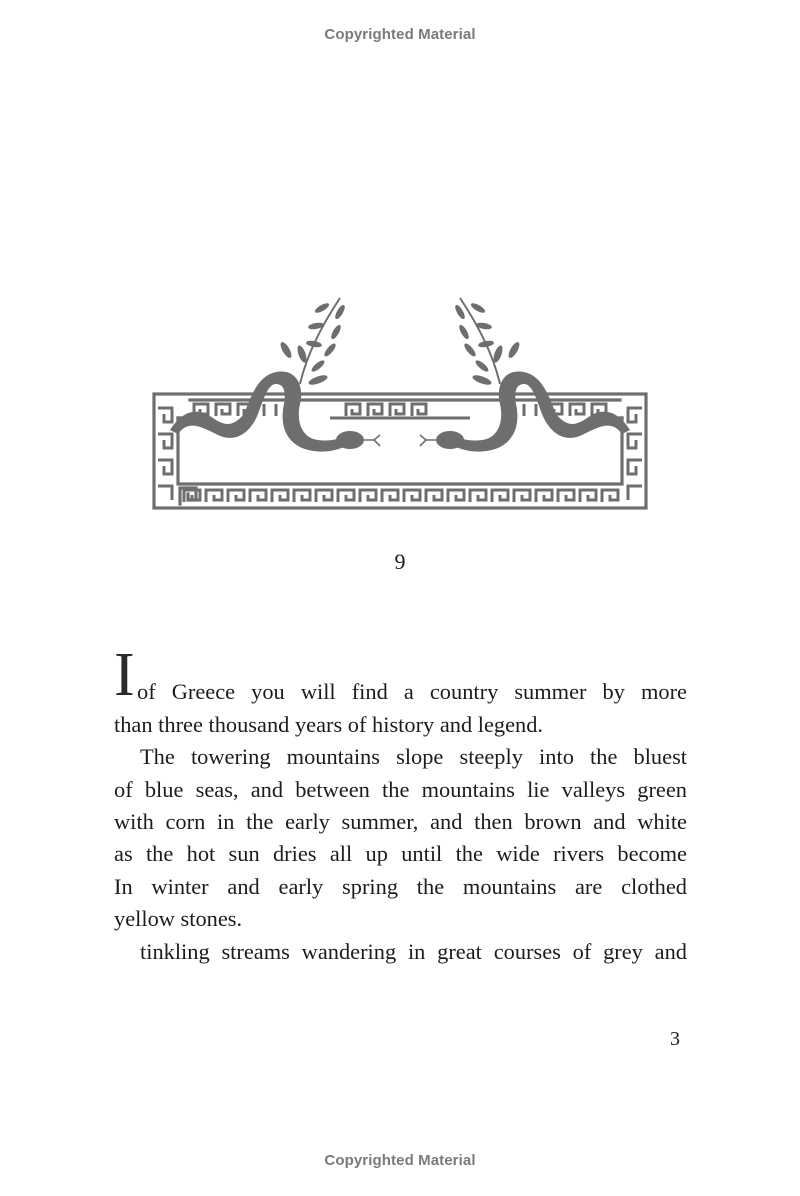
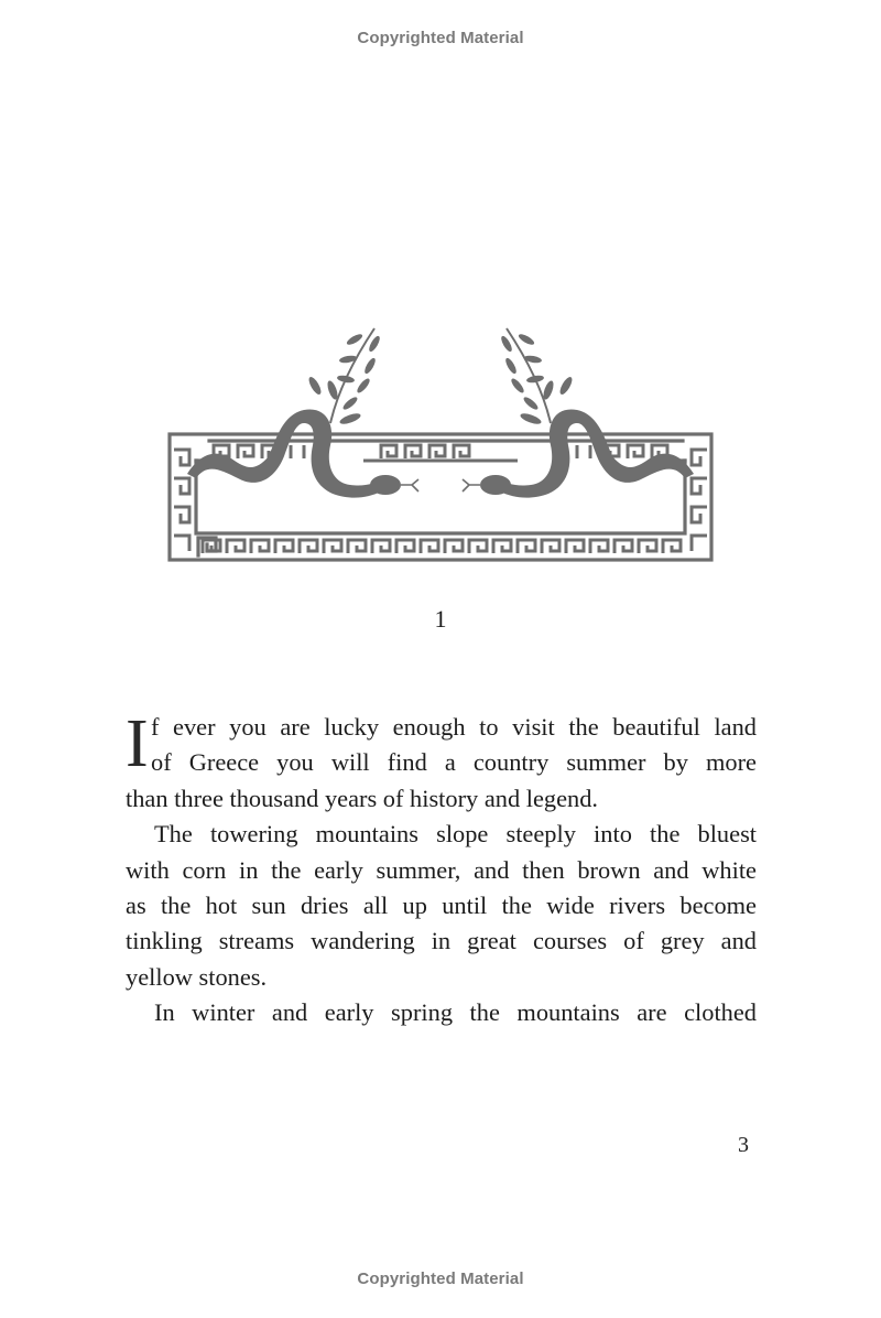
  Copyrighted Material
- 9
+ 1
  I
+ f ever you are lucky enough to visit the beautiful land
  of Greece you will find a country summer by more
  than three thousand years of history and legend.
  The towering mountains slope steeply into the bluest
- of blue seas, and between the mountains lie valleys green
  with corn in the early summer, and then brown and white
  as the hot sun dries all up until the wide rivers become
- In winter and early spring the mountains are clothed
+ tinkling streams wandering in great courses of grey and
  yellow stones.
- tinkling streams wandering in great courses of grey and
+ In winter and early spring the mountains are clothed
  3
  Copyrighted Material
